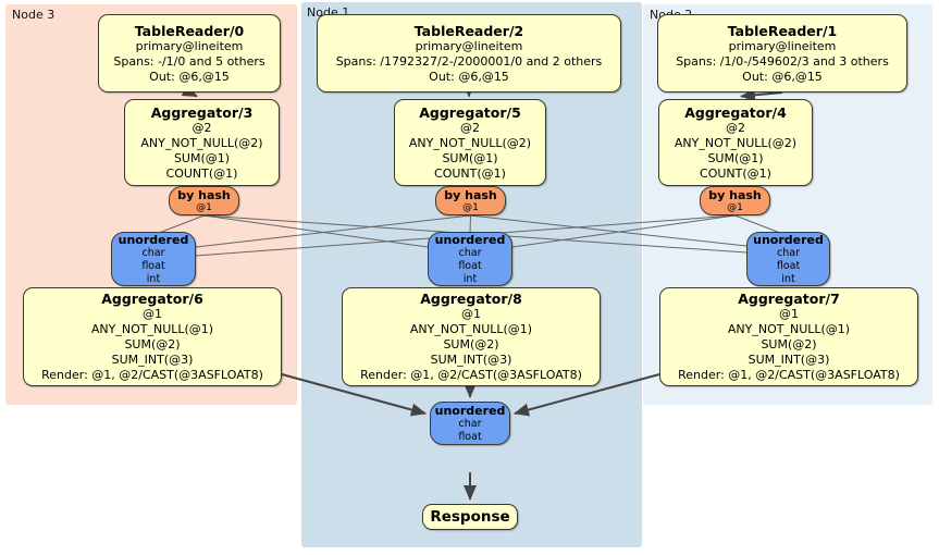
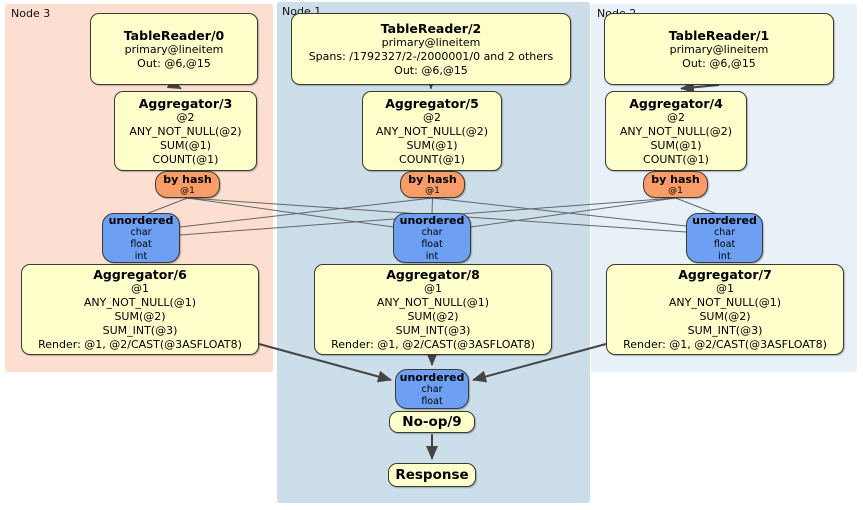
  Node 3
  Node 1
  TableReader/0
  primary@lineitem
- Spans: -/1/0 and 5 others
  Out: @6,@15
  Aggregator/3
  @2
  ANY_NOT_NULL(@2)
  SUM(@1)
  COUNT(@1)
  by hash
  @1
  unordered
  char
  float
  int
  Aggregator/6
  @1
  ANY_NOT_NULL(@1)
  SUM(@2)
  SUM_INT(@3)
  Render: @1, @2/CAST(@3ASFLOAT8)
  TableReader/2
  primary@lineitem
  Spans: /1792327/2-/2000001/0 and 2 others
  Out: @6,@15
  Aggregator/5
  @2
  ANY_NOT_NULL(@2)
  SUM(@1)
  COUNT(@1)
  by hash
  @1
  unordered
  char
  float
  int
  Aggregator/8
  @1
  ANY_NOT_NULL(@1)
  SUM(@2)
  SUM_INT(@3)
  Render: @1, @2/CAST(@3ASFLOAT8)
  TableReader/1
  primary@lineitem
- Spans: /1/0-/549602/3 and 3 others
  Out: @6,@15
  Aggregator/4
  @2
  ANY_NOT_NULL(@2)
  SUM(@1)
  COUNT(@1)
  by hash
  @1
  unordered
  char
  float
  int
  Aggregator/7
  @1
  ANY_NOT_NULL(@1)
  SUM(@2)
  SUM_INT(@3)
  Render: @1, @2/CAST(@3ASFLOAT8)
  unordered
  char
  float
+ No-op/9
  Response
